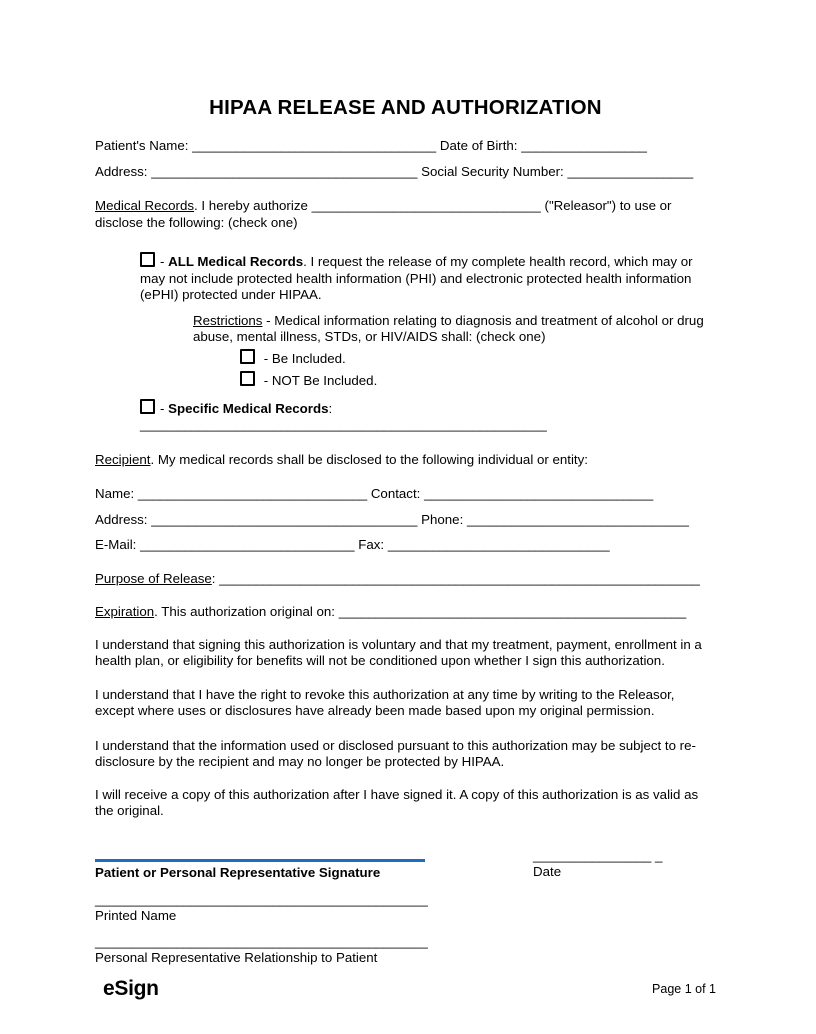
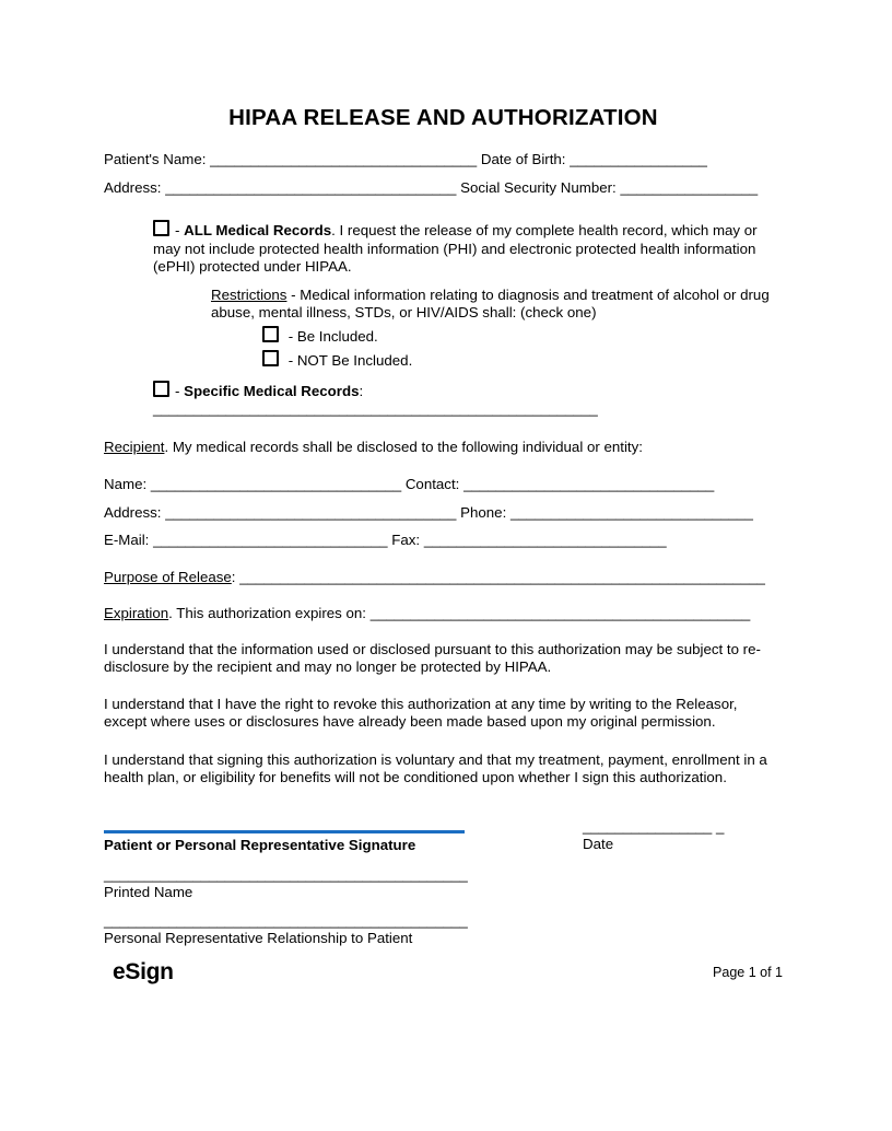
  HIPAA RELEASE AND AUTHORIZATION
  Patient's Name: _________________________________ Date of Birth: _________________
  Address: ____________________________________ Social Security Number: _________________
- Medical Records. I hereby authorize _______________________________ ("Releasor") to use or disclose the following: (check one)
  - ALL Medical Records. I request the release of my complete health record, which may or may not include protected health information (PHI) and electronic protected health information (ePHI) protected under HIPAA.
  Restrictions - Medical information relating to diagnosis and treatment of alcohol or drug abuse, mental illness, STDs, or HIV/AIDS shall: (check one)
  - Be Included.
  - NOT Be Included.
  - Specific Medical Records: _______________________________________________________
  Recipient. My medical records shall be disclosed to the following individual or entity:
  Name: _______________________________ Contact: _______________________________
  Address: ____________________________________ Phone: ______________________________
  E-Mail: _____________________________ Fax: ______________________________
  Purpose of Release: _________________________________________________________________
- Expiration. This authorization original on: _______________________________________________
+ Expiration. This authorization expires on: _______________________________________________
- I understand that signing this authorization is voluntary and that my treatment, payment, enrollment in a health plan, or eligibility for benefits will not be conditioned upon whether I sign this authorization.
+ I understand that the information used or disclosed pursuant to this authorization may be subject to re-disclosure by the recipient and may no longer be protected by HIPAA.
  I understand that I have the right to revoke this authorization at any time by writing to the Releasor, except where uses or disclosures have already been made based upon my original permission.
- I understand that the information used or disclosed pursuant to this authorization may be subject to re-disclosure by the recipient and may no longer be protected by HIPAA.
+ I understand that signing this authorization is voluntary and that my treatment, payment, enrollment in a health plan, or eligibility for benefits will not be conditioned upon whether I sign this authorization.
- I will receive a copy of this authorization after I have signed it. A copy of this authorization is as valid as the original.
  Patient or Personal Representative Signature
  ________________ _
  Date
  _____________________________________________
  Printed Name
  _____________________________________________
  Personal Representative Relationship to Patient
  eSign
  Page 1 of 1
